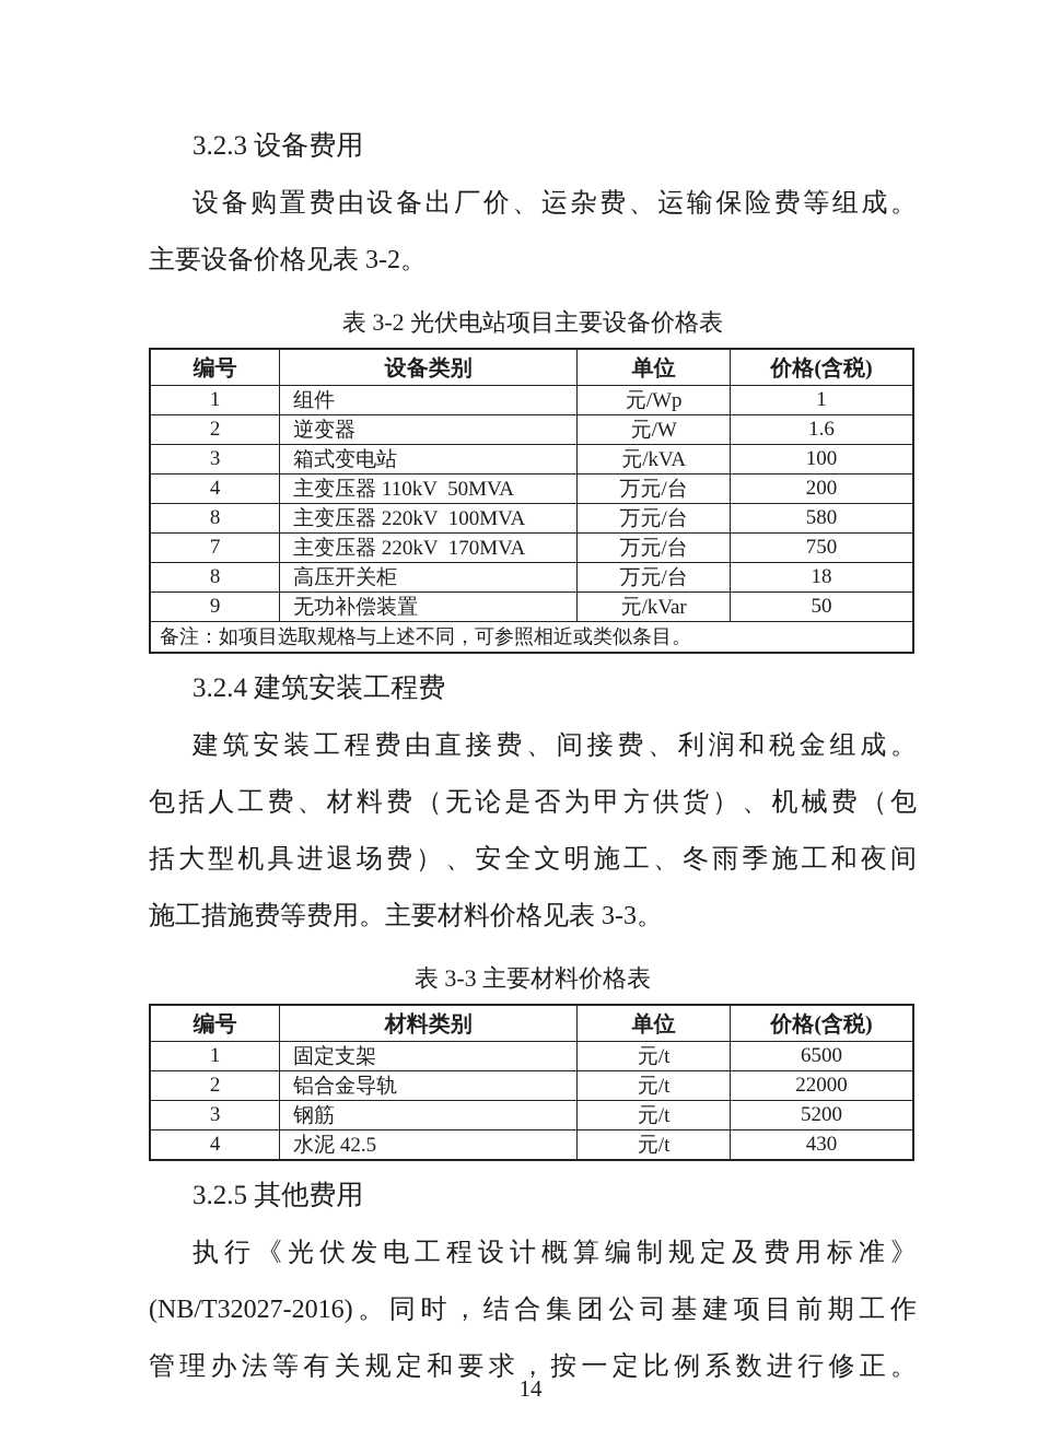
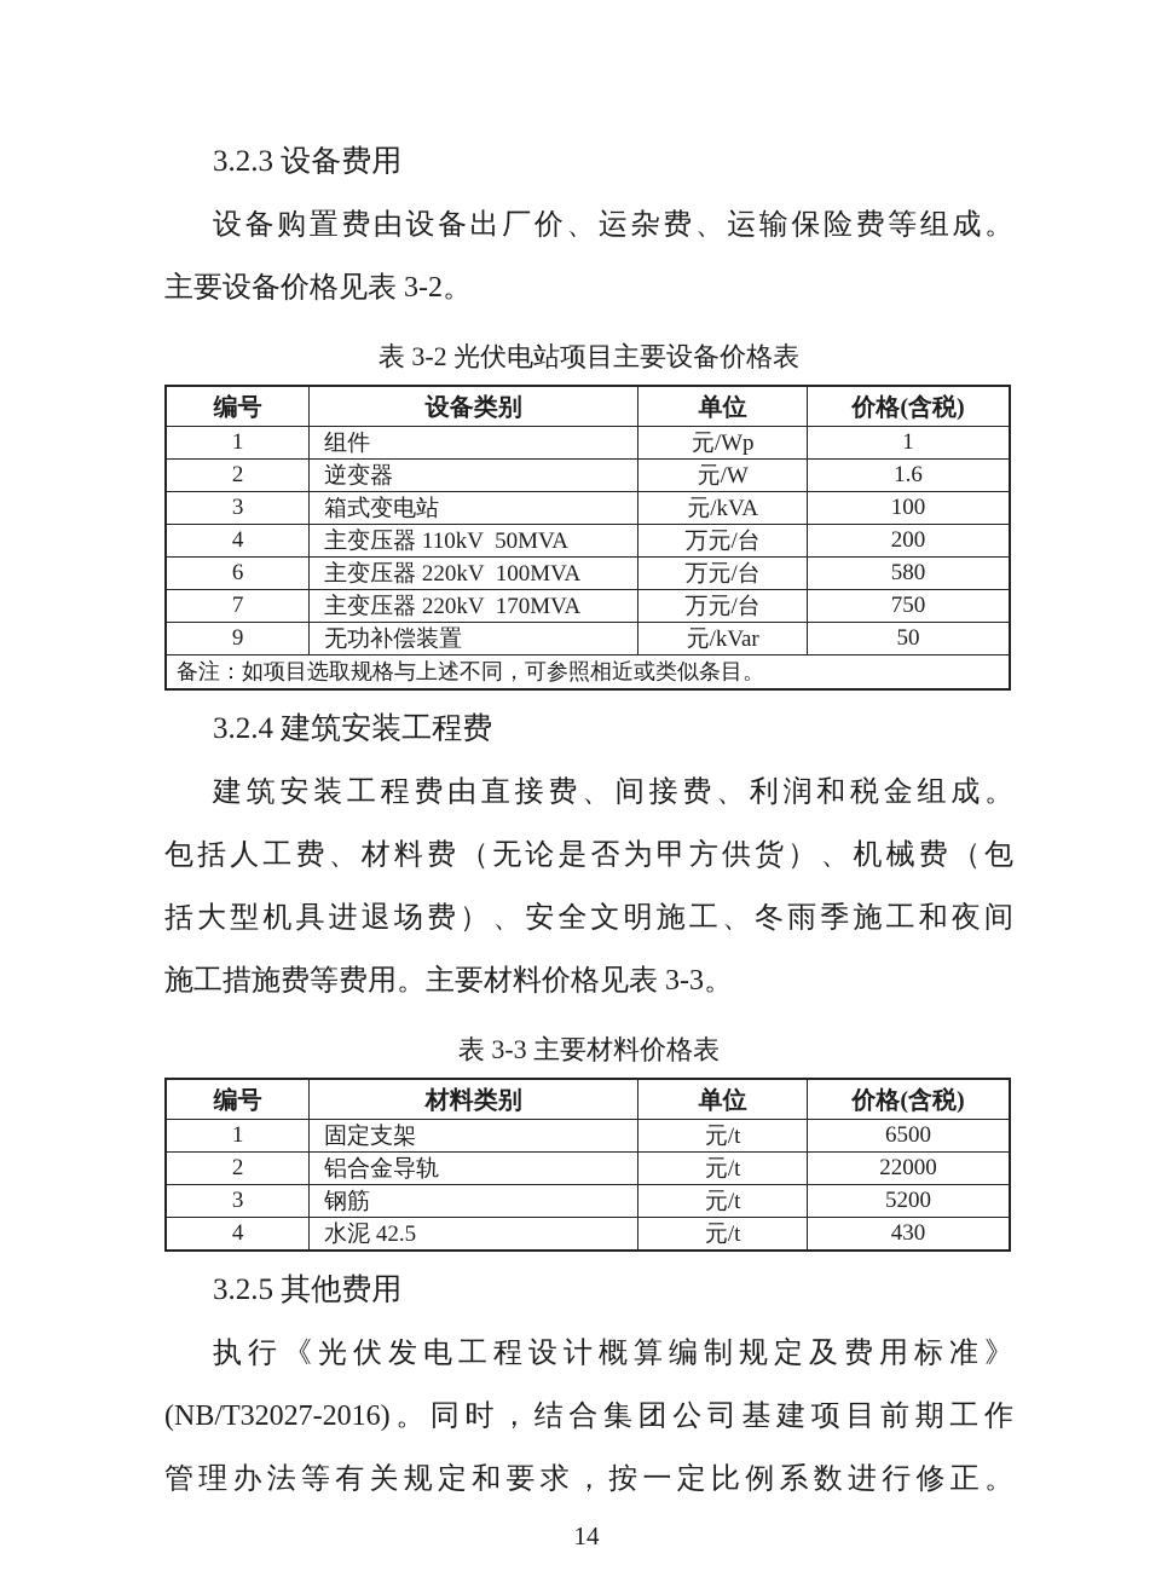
  3.2.3 设备费用
  设备购置费由设备出厂价、运杂费、运输保险费等组成。
  主要设备价格见表 3-2。
  表 3-2 光伏电站项目主要设备价格表
  编号	设备类别	单位	价格(含税)
  1	组件	元/Wp	1
  2	逆变器	元/W	1.6
  3	箱式变电站	元/kVA	100
  4	主变压器 110kV 50MVA	万元/台	200
- 8	主变压器 220kV 100MVA	万元/台	580
+ 6	主变压器 220kV 100MVA	万元/台	580
  7	主变压器 220kV 170MVA	万元/台	750
- 8	高压开关柜	万元/台	18
  9	无功补偿装置	元/kVar	50
  备注：如项目选取规格与上述不同，可参照相近或类似条目。
  3.2.4 建筑安装工程费
  建筑安装工程费由直接费、间接费、利润和税金组成。
  包括人工费、材料费（无论是否为甲方供货）、机械费（包
  括大型机具进退场费）、安全文明施工、冬雨季施工和夜间
  施工措施费等费用。主要材料价格见表 3-3。
  表 3-3 主要材料价格表
  编号	材料类别	单位	价格(含税)
  1	固定支架	元/t	6500
  2	铝合金导轨	元/t	22000
  3	钢筋	元/t	5200
  4	水泥 42.5	元/t	430
  3.2.5 其他费用
  执行《光伏发电工程设计概算编制规定及费用标准》
  (NB/T32027-2016)。同时，结合集团公司基建项目前期工作
  管理办法等有关规定和要求，按一定比例系数进行修正。
  14
